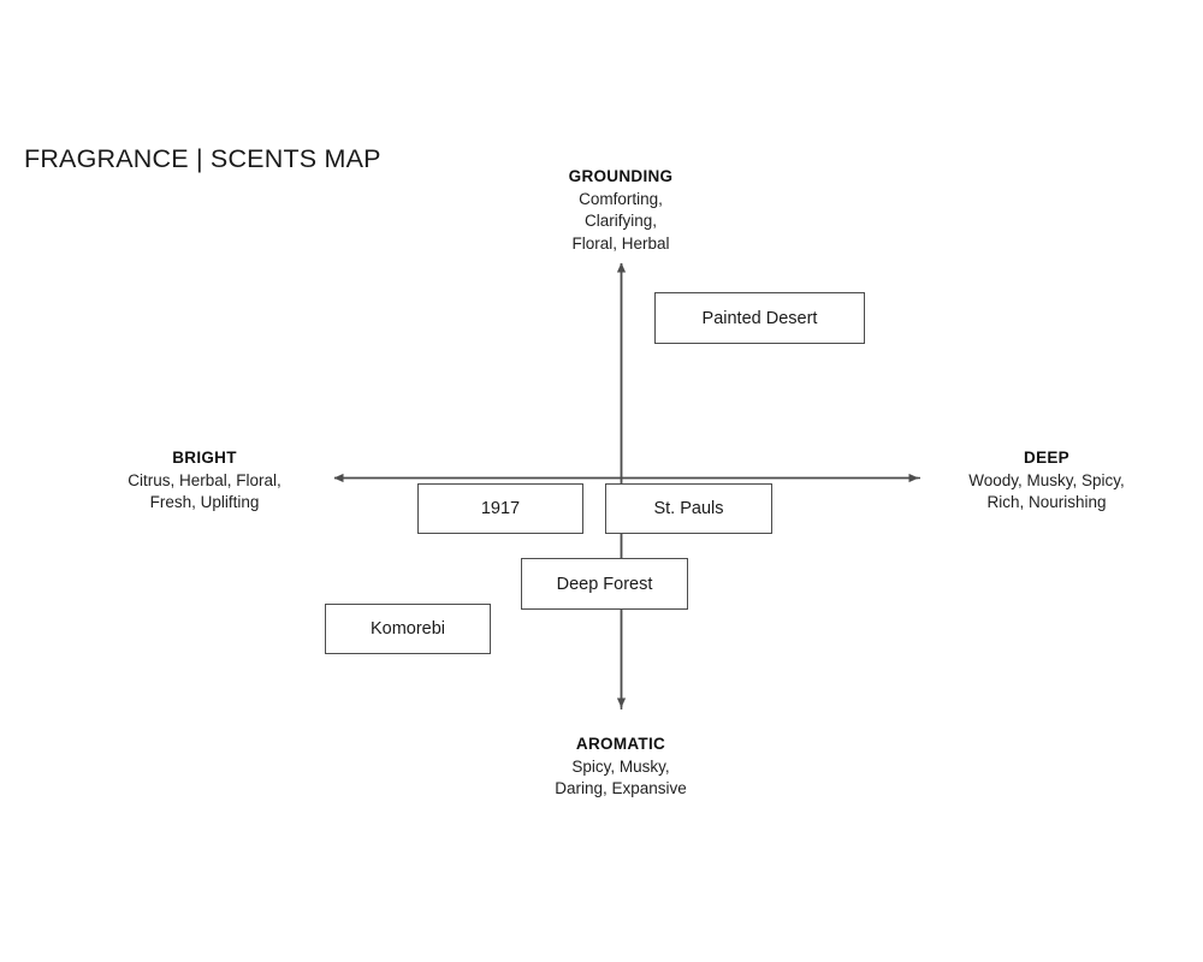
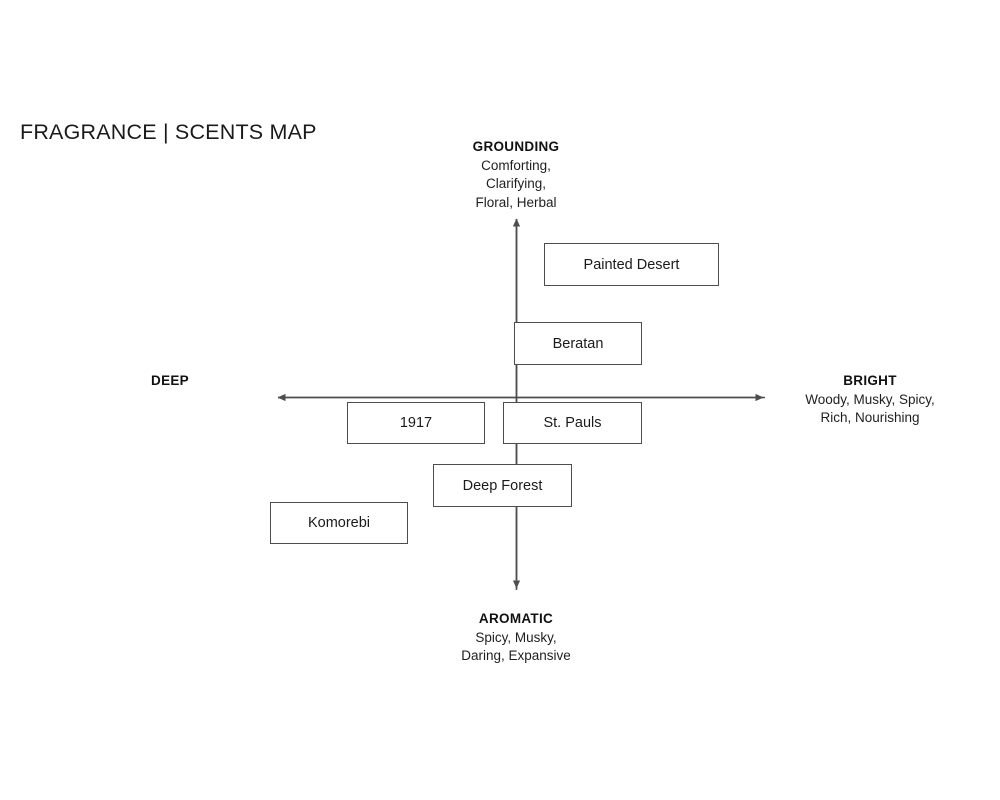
  FRAGRANCE | SCENTS MAP
  GROUNDING
  Comforting,
  Clarifying,
  Floral, Herbal
  AROMATIC
  Spicy, Musky,
  Daring, Expansive
- BRIGHT
+ DEEP
- Citrus, Herbal, Floral,
- Fresh, Uplifting
- DEEP
+ BRIGHT
  Woody, Musky, Spicy,
  Rich, Nourishing
  Painted Desert
+ Beratan
  1917
  St. Pauls
  Deep Forest
  Komorebi
